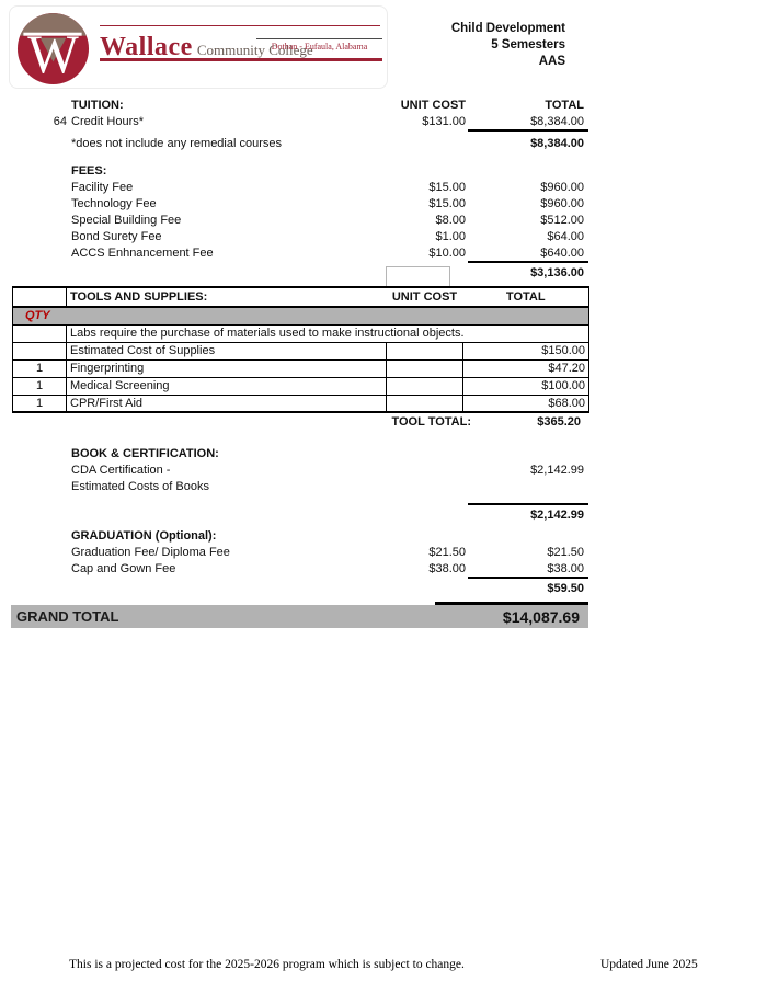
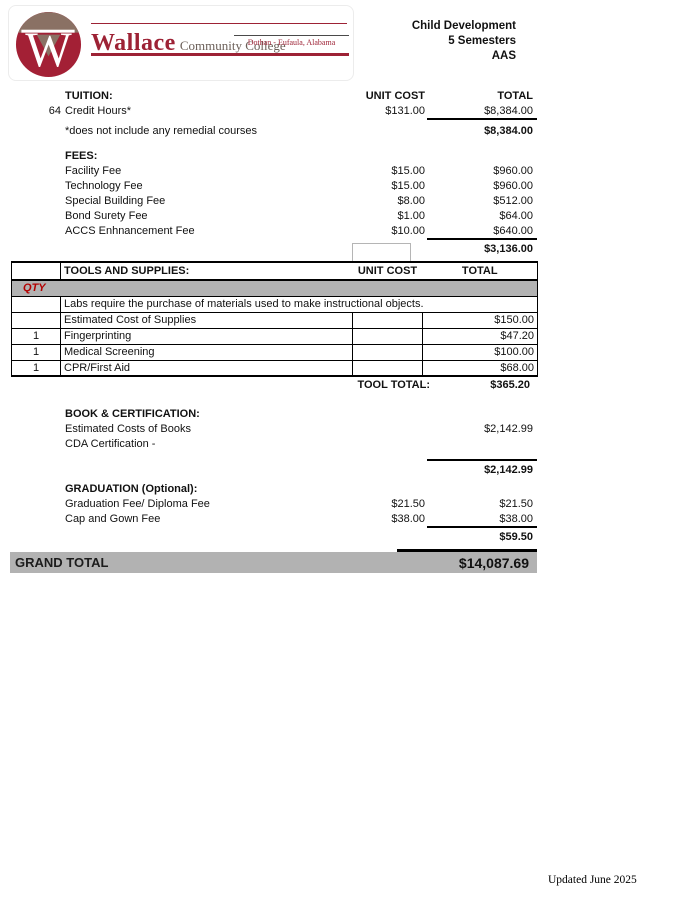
  W
  Wallace Community College
  Dothan - Eufaula, Alabama
  Child Development
  5 Semesters
  AAS
  TUITION:
  UNIT COST
  TOTAL
  64
  Credit Hours*
  $131.00
  $8,384.00
  *does not include any remedial courses
  $8,384.00
  FEES:
  Facility Fee
  $15.00
  $960.00
  Technology Fee
  $15.00
  $960.00
  Special Building Fee
  $8.00
  $512.00
  Bond Surety Fee
  $1.00
  $64.00
  ACCS Enhnancement Fee
  $10.00
  $640.00
  $3,136.00
  	TOOLS AND SUPPLIES:	UNIT COST	TOTAL
  QTY
  	Labs require the purchase of materials used to make instructional objects.
  	Estimated Cost of Supplies		$150.00
  1	Fingerprinting		$47.20
  1	Medical Screening		$100.00
  1	CPR/First Aid		$68.00
  TOOL TOTAL:
  $365.20
  BOOK & CERTIFICATION:
- CDA Certification -
+ Estimated Costs of Books
  $2,142.99
- Estimated Costs of Books
+ CDA Certification -
  $2,142.99
  GRADUATION (Optional):
  Graduation Fee/ Diploma Fee
  $21.50
  $21.50
  Cap and Gown Fee
  $38.00
  $38.00
  $59.50
  GRAND TOTAL
  $14,087.69
- This is a projected cost for the 2025-2026 program which is subject to change.
  Updated June 2025
